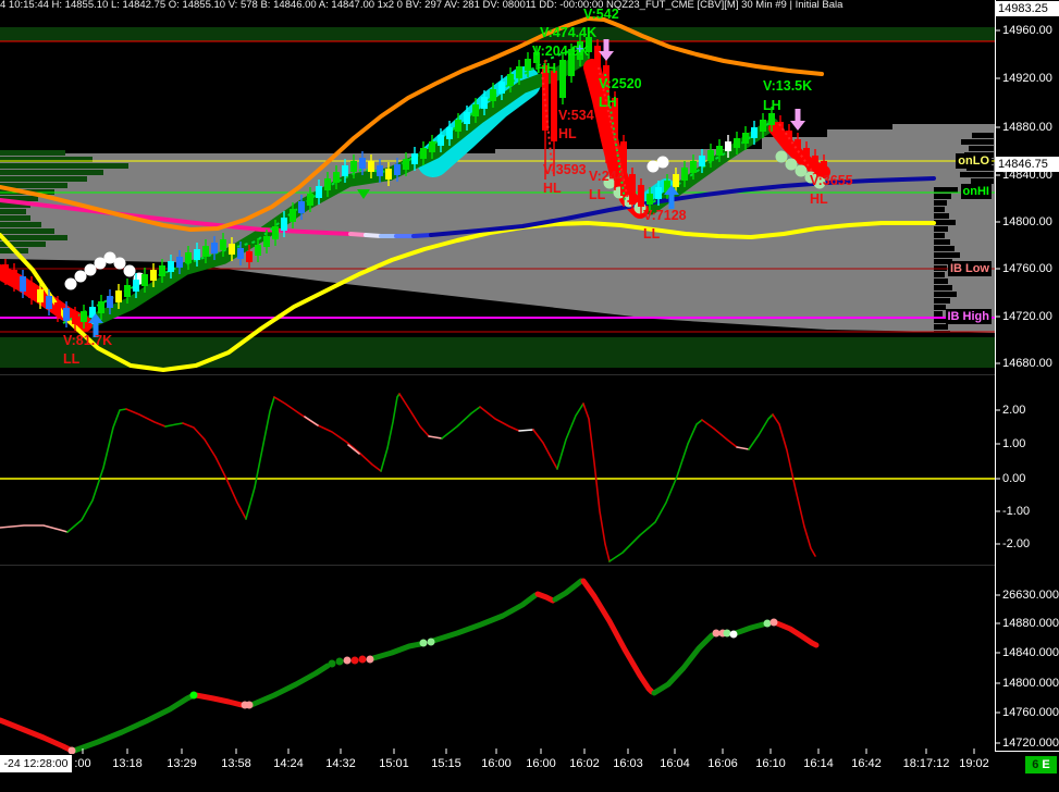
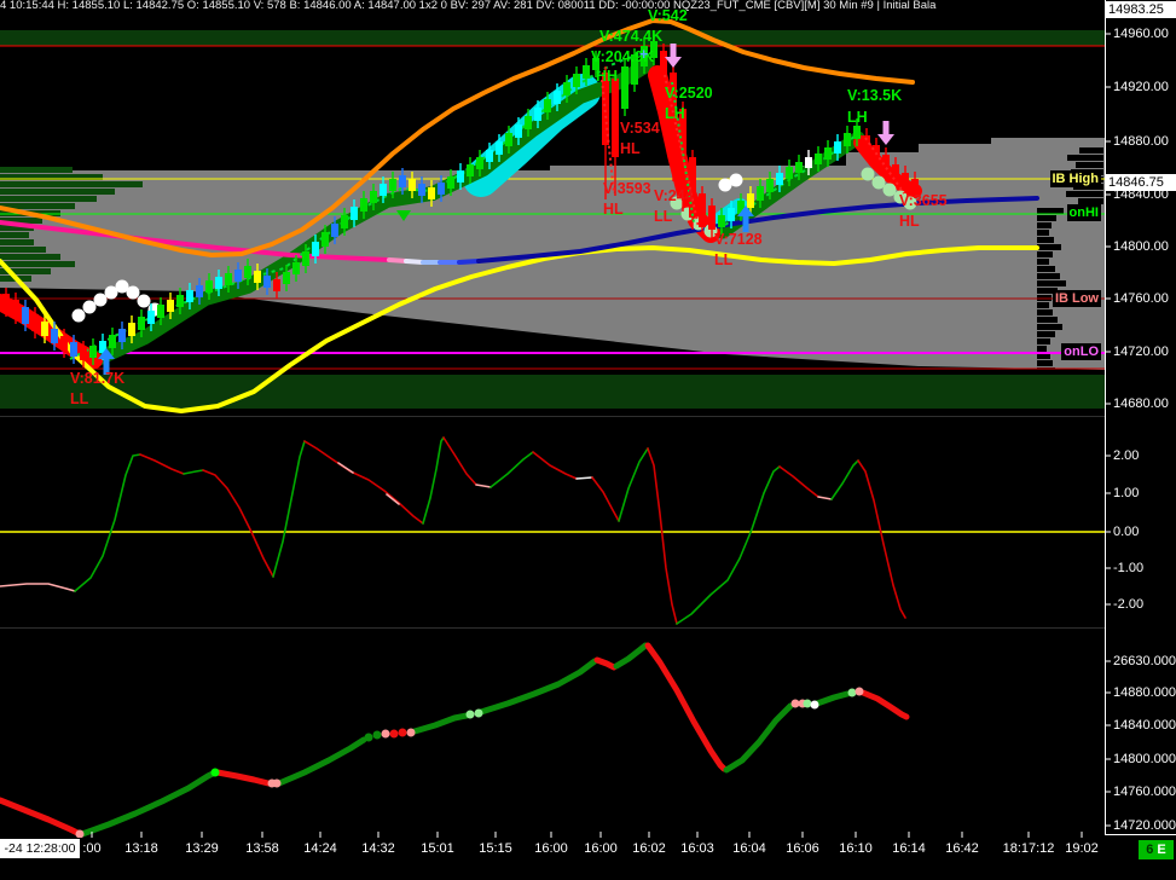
  4 10:15:44 H: 14855.10 L: 14842.75 O: 14855.10 V: 578 B: 14846.00 A: 14847.00 1x2 0 BV: 297 AV: 281 DV: 080011 DD: -00:00:00 NQZ23_FUT_CME [CBV][M] 30 Min #9 | Initial Bala
  14960.00
  14920.00
  14880.00
  14840.00
  14800.00
  14760.00
  14720.00
  14680.00
  2.00
  1.00
  0.00
  -1.00
  -2.00
  26630.000
  14880.000
  14840.000
  14800.000
  14760.000
  14720.000
- onLO
+ IB High
  onHI
  IB Low
- IB High
+ onLO
  V:542
  V:474.4K
  V:204.9K
  HH
  V:2520
  LH
  V:534
  HL
  V:3593
  HL
  V:244
  LL
  V:7128
  LL
  V:81.7K
  LL
  V:13.5K
  LH
  V:3655
  HL
  +
  :00
  13:18
  13:29
  13:58
  14:24
  14:32
  15:01
  15:15
  16:00
  16:00
  16:02
  16:03
  16:04
  16:06
  16:10
  16:14
  16:42
  18:17:12
  19:02
  14983.25
  14846.75
  -24 12:28:00
  6 E
